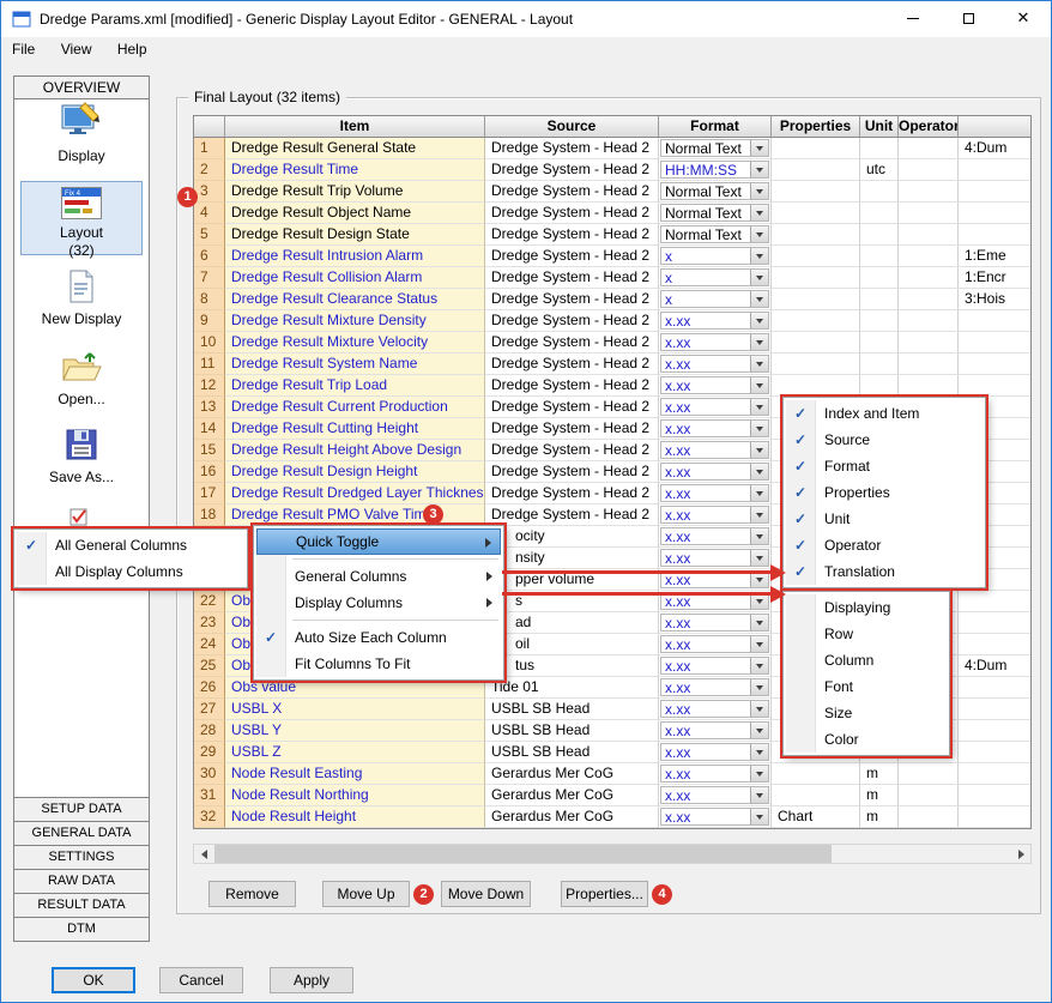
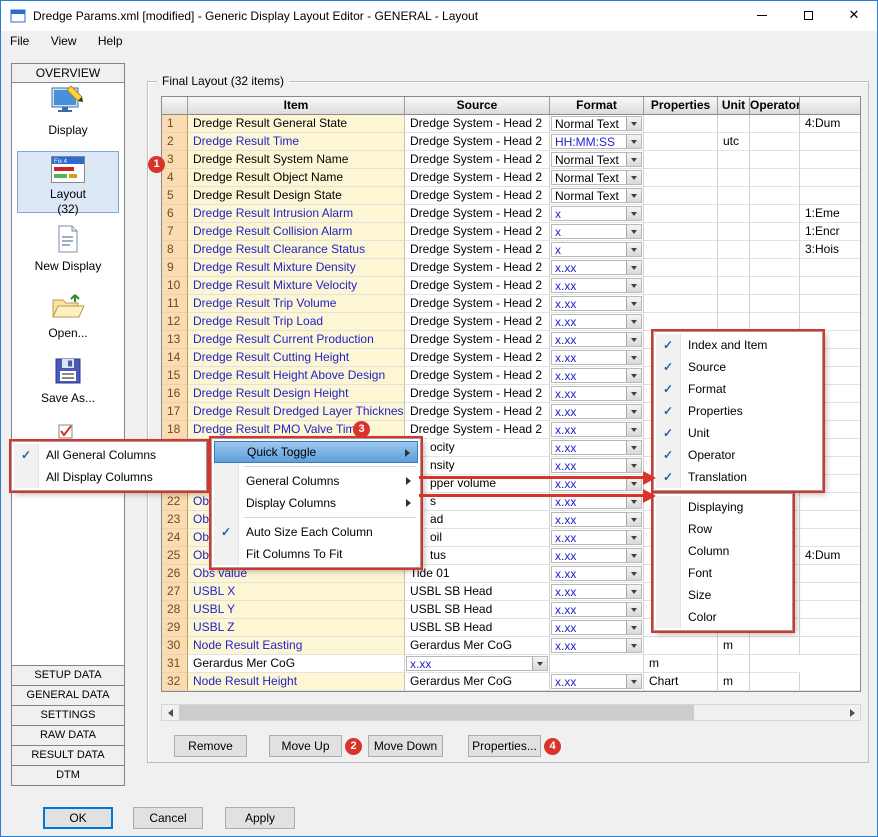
  Dredge Params.xml [modified] - Generic Display Layout Editor - GENERAL - Layout
  ✕
  File View Help
  OVERVIEW
  Display
  Layout
  (32)
  New Display
  Open...
  Save As...
  Final Layout (32 items)
  Item
  Source
  Format
  Properties
  Unit
  Operator
  1
  Dredge Result General State
  Dredge System - Head 2
  Normal Text
  4:Dum
  2
  Dredge Result Time
  Dredge System - Head 2
  HH:MM:SS
  utc
  3
- Dredge Result Trip Volume
+ Dredge Result System Name
  Dredge System - Head 2
  Normal Text
  4
  Dredge Result Object Name
  Dredge System - Head 2
  Normal Text
  5
  Dredge Result Design State
  Dredge System - Head 2
  Normal Text
  6
  Dredge Result Intrusion Alarm
  Dredge System - Head 2
  x
  1:Eme
  7
  Dredge Result Collision Alarm
  Dredge System - Head 2
  x
  1:Encr
  8
  Dredge Result Clearance Status
  Dredge System - Head 2
  x
  3:Hois
  9
  Dredge Result Mixture Density
  Dredge System - Head 2
  x.xx
  10
  Dredge Result Mixture Velocity
  Dredge System - Head 2
  x.xx
  11
- Dredge Result System Name
+ Dredge Result Trip Volume
  Dredge System - Head 2
  x.xx
  12
  Dredge Result Trip Load
  Dredge System - Head 2
  x.xx
  13
  Dredge Result Current Production
  Dredge System - Head 2
  x.xx
  14
  Dredge Result Cutting Height
  Dredge System - Head 2
  x.xx
  15
  Dredge Result Height Above Design
  Dredge System - Head 2
  x.xx
  16
  Dredge Result Design Height
  Dredge System - Head 2
  x.xx
  17
  Dredge Result Dredged Layer Thicknes
  Dredge System - Head 2
  x.xx
  18
  Dredge Result PMO Valve Tim
  Dredge System - Head 2
  x.xx
  ocity
  x.xx
  nsity
  x.xx
  pper volume
  x.xx
  22
  s
  x.xx
  23
  ad
  x.xx
  24
  oil
  x.xx
  25
  tus
  x.xx
  4:Dum
  26
  Obs value
  Tide 01
  x.xx
  27
  USBL X
  USBL SB Head
  x.xx
  28
  USBL Y
  USBL SB Head
  x.xx
  29
  USBL Z
  USBL SB Head
  x.xx
  30
  Node Result Easting
  Gerardus Mer CoG
  x.xx
  m
  31
- Node Result Northing
  Gerardus Mer CoG
  x.xx
  m
  32
  Node Result Height
  Gerardus Mer CoG
  x.xx
  Chart
  m
  Remove
  Move Up
  Move Down
  Properties...
  OK
  Cancel
  Apply
  ✓
  All General Columns
  All Display Columns
  Quick Toggle
  General Columns
  Display Columns
  ✓
  Auto Size Each Column
  Fit Columns To Fit
  ✓
  Index and Item
  ✓
  Source
  ✓
  Format
  ✓
  Properties
  ✓
  Unit
  ✓
  Operator
  ✓
  Translation
  Displaying
  Row
  Column
  Font
  Size
  Color
  1
  2
  3
  4
  SETUP DATA
  GENERAL DATA
  SETTINGS
  RAW DATA
  RESULT DATA
  DTM
